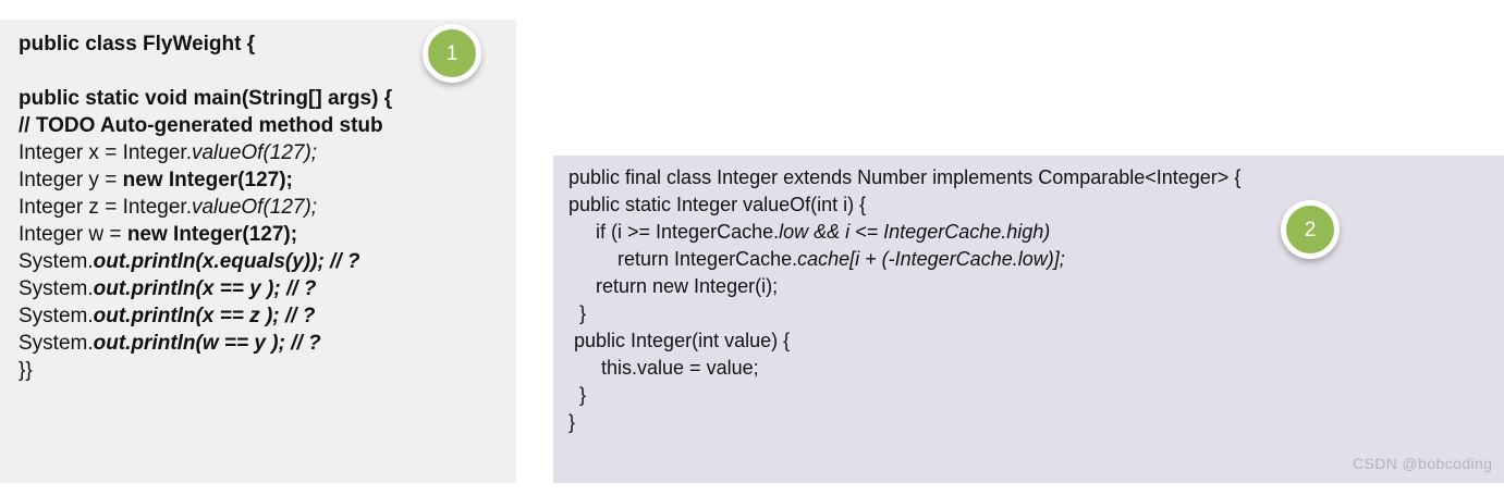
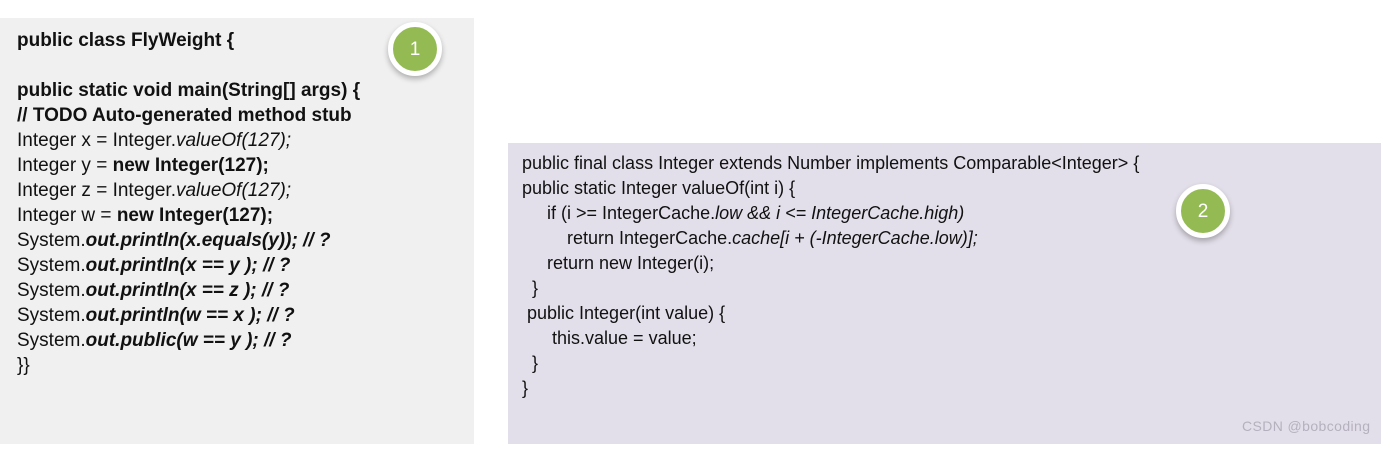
  public class FlyWeight {
  public static void main(String[] args) {
  // TODO Auto-generated method stub
  Integer x = Integer.valueOf(127);
  Integer y = new Integer(127);
  Integer z = Integer.valueOf(127);
  Integer w = new Integer(127);
  System.out.println(x.equals(y)); // ?
  System.out.println(x == y ); // ?
  System.out.println(x == z ); // ?
+ System.out.println(w == x ); // ?
- System.out.println(w == y ); // ?
+ System.out.public(w == y ); // ?
  }}
  1
  public final class Integer extends Number implements Comparable<Integer> {
  public static Integer valueOf(int i) {
  if (i >= IntegerCache.low && i <= IntegerCache.high)
  return IntegerCache.cache[i + (-IntegerCache.low)];
  return new Integer(i);
  }
  public Integer(int value) {
  this.value = value;
  }
  }
  2
  CSDN @bobcoding
